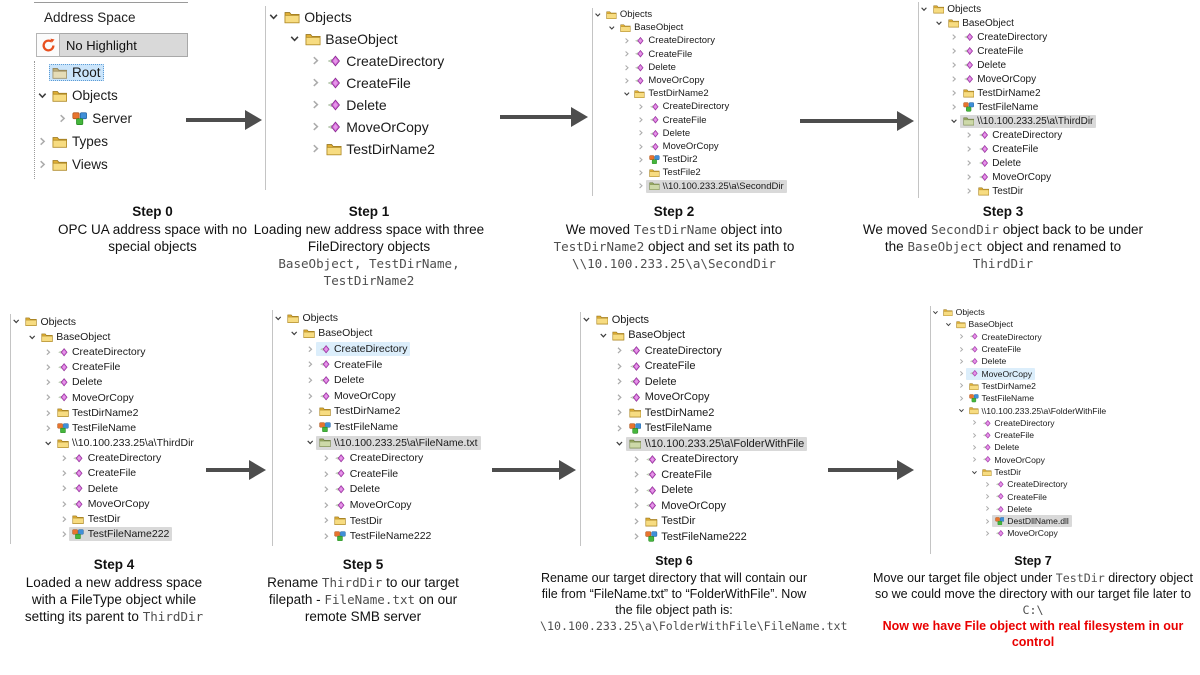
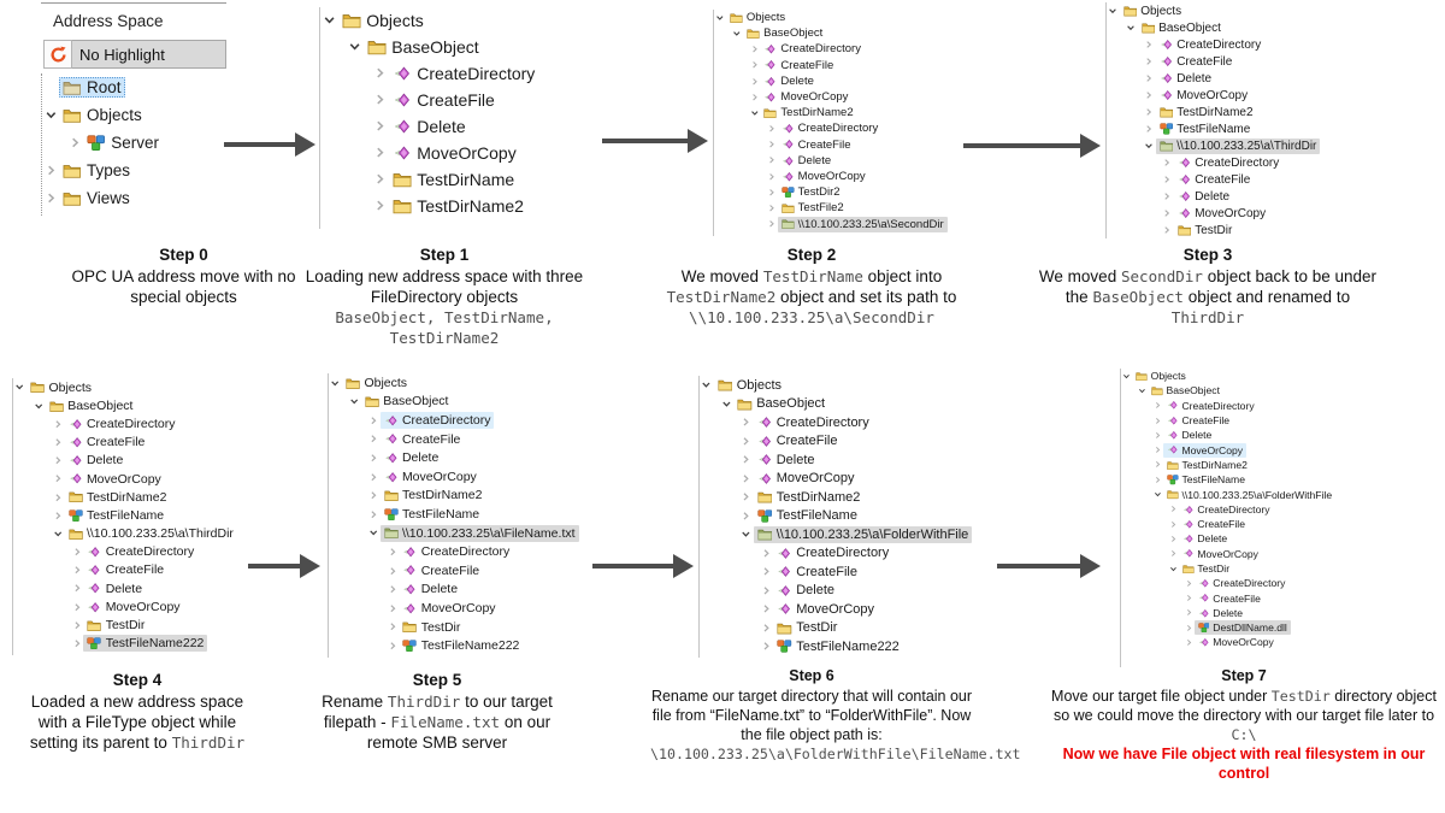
  Address Space
  No Highlight
  Root
  Objects
  Server
  Types
  Views
  Objects
  BaseObject
  CreateDirectory
  CreateFile
  Delete
  MoveOrCopy
+ TestDirName
  TestDirName2
  Objects
  BaseObject
  CreateDirectory
  CreateFile
  Delete
  MoveOrCopy
  TestDirName2
  CreateDirectory
  CreateFile
  Delete
  MoveOrCopy
  TestDir2
  TestFile2
  \\10.100.233.25\a\SecondDir
  Objects
  BaseObject
  CreateDirectory
  CreateFile
  Delete
  MoveOrCopy
  TestDirName2
  TestFileName
  \\10.100.233.25\a\ThirdDir
  CreateDirectory
  CreateFile
  Delete
  MoveOrCopy
  TestDir
  Objects
  BaseObject
  CreateDirectory
  CreateFile
  Delete
  MoveOrCopy
  TestDirName2
  TestFileName
  \\10.100.233.25\a\ThirdDir
  CreateDirectory
  CreateFile
  Delete
  MoveOrCopy
  TestDir
  TestFileName222
  Objects
  BaseObject
  CreateDirectory
  CreateFile
  Delete
  MoveOrCopy
  TestDirName2
  TestFileName
  \\10.100.233.25\a\FileName.txt
  CreateDirectory
  CreateFile
  Delete
  MoveOrCopy
  TestDir
  TestFileName222
  Objects
  BaseObject
  CreateDirectory
  CreateFile
  Delete
  MoveOrCopy
  TestDirName2
  TestFileName
  \\10.100.233.25\a\FolderWithFile
  CreateDirectory
  CreateFile
  Delete
  MoveOrCopy
  TestDir
  TestFileName222
  Objects
  BaseObject
  CreateDirectory
  CreateFile
  Delete
  MoveOrCopy
  TestDirName2
  TestFileName
  \\10.100.233.25\a\FolderWithFile
  CreateDirectory
  CreateFile
  Delete
  MoveOrCopy
  TestDir
  CreateDirectory
  CreateFile
  Delete
  DestDllName.dll
  MoveOrCopy
  Step 0
- OPC UA address space with no special objects
+ OPC UA address move with no special objects
  Step 1
  Loading new address space with three FileDirectory objects
  BaseObject, TestDirName,
  TestDirName2
  Step 2
  We moved TestDirName object into TestDirName2 object and set its path to \\10.100.233.25\a\SecondDir
  Step 3
  We moved SecondDir object back to be under the BaseObject object and renamed to ThirdDir
  Step 4
  Loaded a new address space with a FileType object while setting its parent to ThirdDir
  Step 5
  Rename ThirdDir to our target filepath - FileName.txt on our remote SMB server
  Step 6
  Rename our target directory that will contain our file from “FileName.txt” to “FolderWithFile”. Now the file object path is:
  \10.100.233.25\a\FolderWithFile\FileName.txt
  Step 7
  Move our target file object under TestDir directory object so we could move the directory with our target file later to C:\
  Now we have File object with real filesystem in our control
